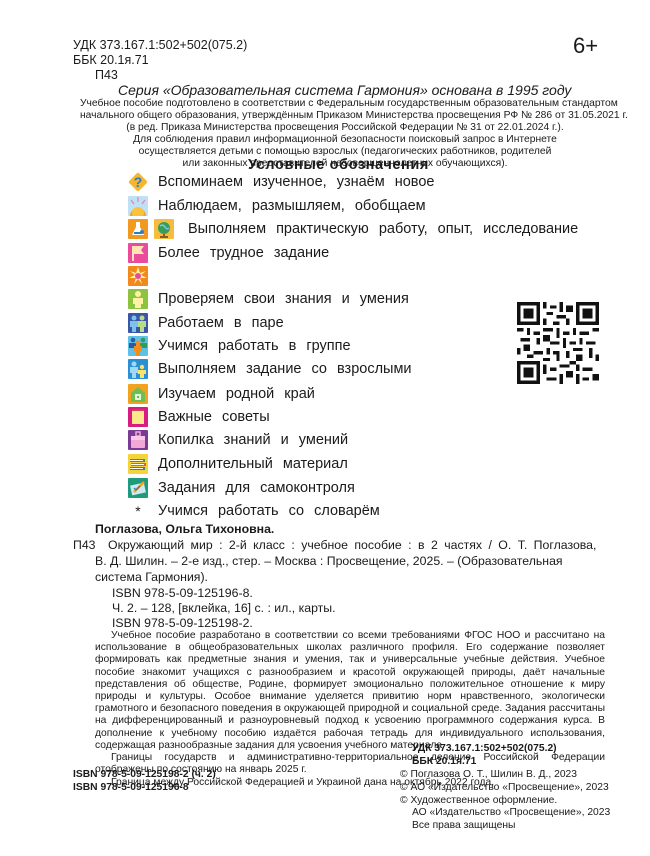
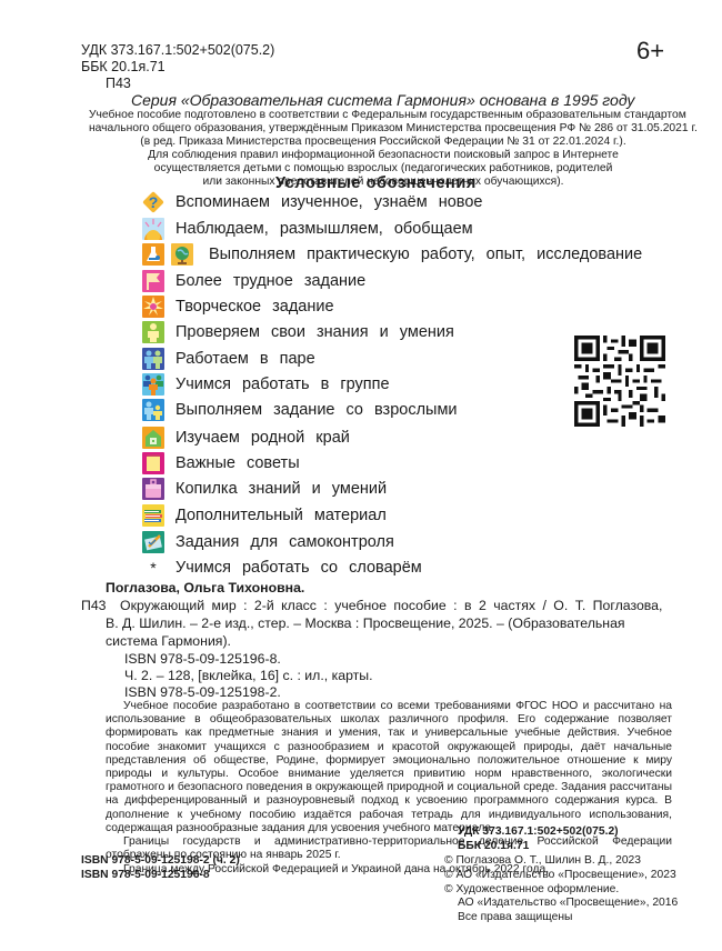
  УДК 373.167.1:502+502(075.2)
  ББК 20.1я.71
  П43
  6+
  Серия «Образовательная система Гармония» основана в 1995 году
  Учебное пособие подготовлено в соответствии с Федеральным государственным образовательным стандартом
  начального общего образования, утверждённым Приказом Министерства просвещения РФ № 286 от 31.05.2021 г.
  (в ред. Приказа Министерства просвещения Российской Федерации № 31 от 22.01.2024 г.).
  Для соблюдения правил информационной безопасности поисковый запрос в Интернете
  осуществляется детьми с помощью взрослых (педагогических работников, родителей
  или законных представителей несовершеннолетних обучающихся).
  Условные обозначения
  ?
  Вспоминаем изученное, узнаём новое
  Наблюдаем, размышляем, обобщаем
  Выполняем практическую работу, опыт, исследование
  Более трудное задание
+ Творческое задание
  Проверяем свои знания и умения
  Работаем в паре
  Учимся работать в группе
  Выполняем задание со взрослыми
  Изучаем родной край
  Важные советы
  Копилка знаний и умений
  Дополнительный материал
  Задания для самоконтроля
  *
  Учимся работать со словарём
  Поглазова, Ольга Тихоновна.
  П43
  Окружающий мир : 2-й класс : учебное пособие : в 2 частях / О. Т. Поглазова,
  В. Д. Шилин. – 2-е изд., стер. – Москва : Просвещение, 2025. – (Образовательная
  система Гармония).
  ISBN 978-5-09-125196-8.
  Ч. 2. – 128, [вклейка, 16] с. : ил., карты.
  ISBN 978-5-09-125198-2.
  Учебное пособие разработано в соответствии со всеми требованиями ФГОС НОО и рассчитано на использование в общеобразовательных школах различного профиля. Его содержание позволяет формировать как предметные знания и умения, так и универсальные учебные действия. Учебное пособие знакомит учащихся с разнообразием и красотой окружающей природы, даёт начальные представления об обществе, Родине, формирует эмоционально положительное отношение к миру природы и культуры. Особое внимание уделяется привитию норм нравственного, экологически грамотного и безопасного поведения в окружающей природной и социальной среде. Задания рассчитаны на дифференцированный и разноуровневый подход к усвоению программного содержания курса. В дополнение к учебному пособию издаётся рабочая тетрадь для индивидуального использования, содержащая разнообразные задания для усвоения учебного материала.
  Границы государств и административно-территориальное деление Российской Федерации отображены по состоянию на январь 2025 г.
  Граница между Российской Федерацией и Украиной дана на октябрь 2022 года.
  УДК 373.167.1:502+502(075.2)
  ББК 20.1я.71
  ISBN 978-5-09-125198-2 (ч. 2)
  ISBN 978-5-09-125196-8
  © Поглазова О. Т., Шилин В. Д., 2023
  © АО «Издательство «Просвещение», 2023
  © Художественное оформление.
- АО «Издательство «Просвещение», 2023
+ АО «Издательство «Просвещение», 2016
  Все права защищены
